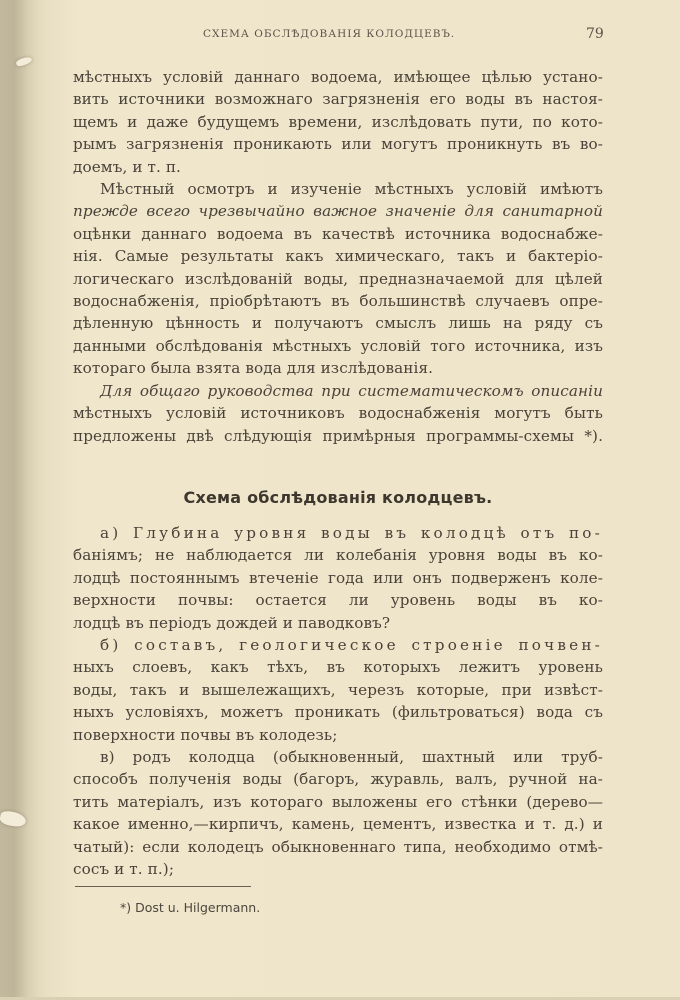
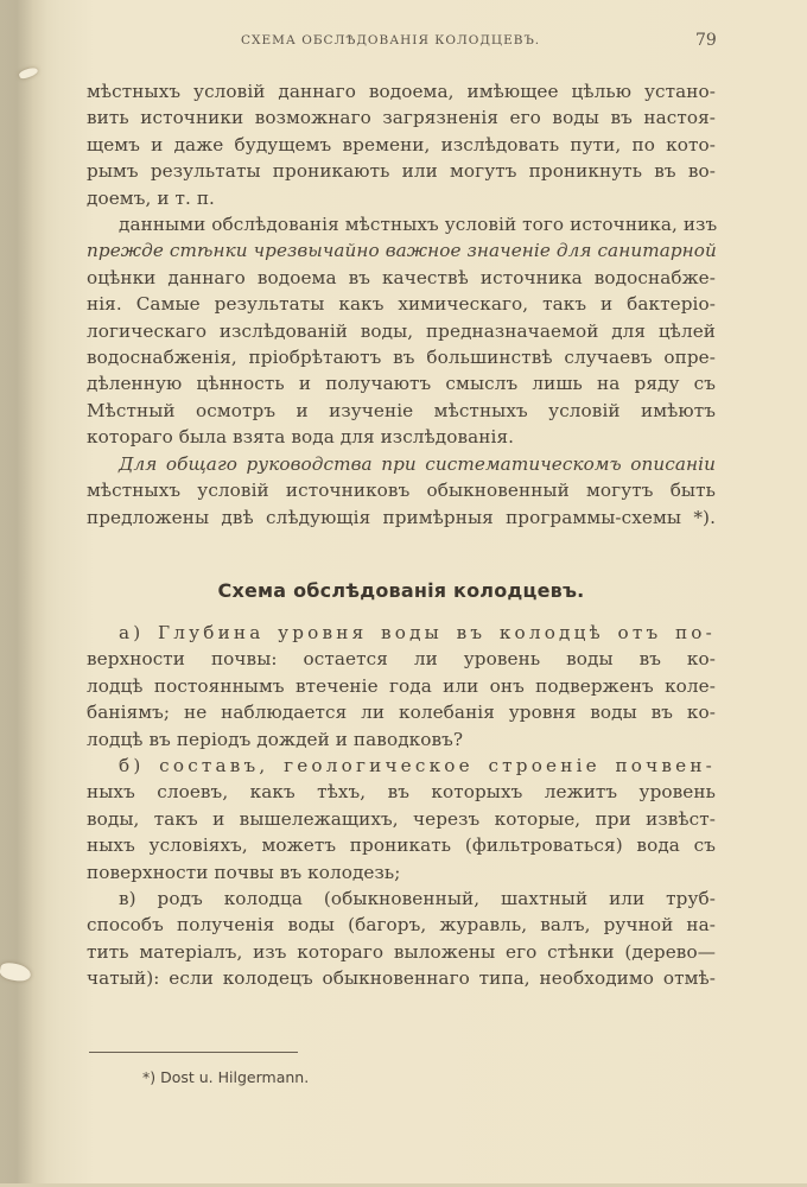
  СХЕМА ОБСЛѢДОВАНІЯ КОЛОДЦЕВЪ.
  79
  мѣстныхъ условій даннаго водоема, имѣющее цѣлью устано-
  вить источники возможнаго загрязненія его воды въ настоя-
  щемъ и даже будущемъ времени, изслѣдовать пути, по кото-
- рымъ загрязненія проникають или могутъ проникнуть въ во-
+ рымъ результаты проникають или могутъ проникнуть въ во-
  доемъ, и т. п.
- Мѣстный осмотръ и изученіе мѣстныхъ условій имѣютъ
+ данными обслѣдованія мѣстныхъ условій того источника, изъ
- прежде всего чрезвычайно важное значеніе для санитарной
+ прежде стѣнки чрезвычайно важное значеніе для санитарной
  оцѣнки даннаго водоема въ качествѣ источника водоснабже-
  нія. Самые результаты какъ химическаго, такъ и бактеріо-
  логическаго изслѣдованій воды, предназначаемой для цѣлей
  водоснабженія, пріобрѣтаютъ въ большинствѣ случаевъ опре-
  дѣленную цѣнность и получаютъ смыслъ лишь на ряду съ
- данными обслѣдованія мѣстныхъ условій того источника, изъ
+ Мѣстный осмотръ и изученіе мѣстныхъ условій имѣютъ
  котораго была взята вода для изслѣдованія.
  Для общаго руководства при систематическомъ описаніи
- мѣстныхъ условій источниковъ водоснабженія могутъ быть
+ мѣстныхъ условій источниковъ обыкновенный могутъ быть
  предложены двѣ слѣдующія примѣрныя программы-схемы *).
  Схема обслѣдованія колодцевъ.
  а) Глубина уровня воды въ колодцѣ отъ по-
- баніямъ; не наблюдается ли колебанія уровня воды въ ко-
+ верхности почвы: остается ли уровень воды въ ко-
  лодцѣ постояннымъ втеченіе года или онъ подверженъ коле-
- верхности почвы: остается ли уровень воды въ ко-
+ баніямъ; не наблюдается ли колебанія уровня воды въ ко-
  лодцѣ въ періодъ дождей и паводковъ?
  б) составъ, геологическое строеніе почвен-
  ныхъ слоевъ, какъ тѣхъ, въ которыхъ лежитъ уровень
  воды, такъ и вышележащихъ, черезъ которые, при извѣст-
  ныхъ условіяхъ, можетъ проникать (фильтроваться) вода съ
  поверхности почвы въ колодезь;
  в) родъ колодца (обыкновенный, шахтный или труб-
  способъ полученія воды (багоръ, журавль, валъ, ручной на-
  тить матеріалъ, изъ котораго выложены его стѣнки (дерево—
- какое именно,—кирпичъ, камень, цементъ, известка и т. д.) и
  чатый): если колодецъ обыкновеннаго типа, необходимо отмѣ-
- сосъ и т. п.);
  *) Dost u. Hilgermann.
